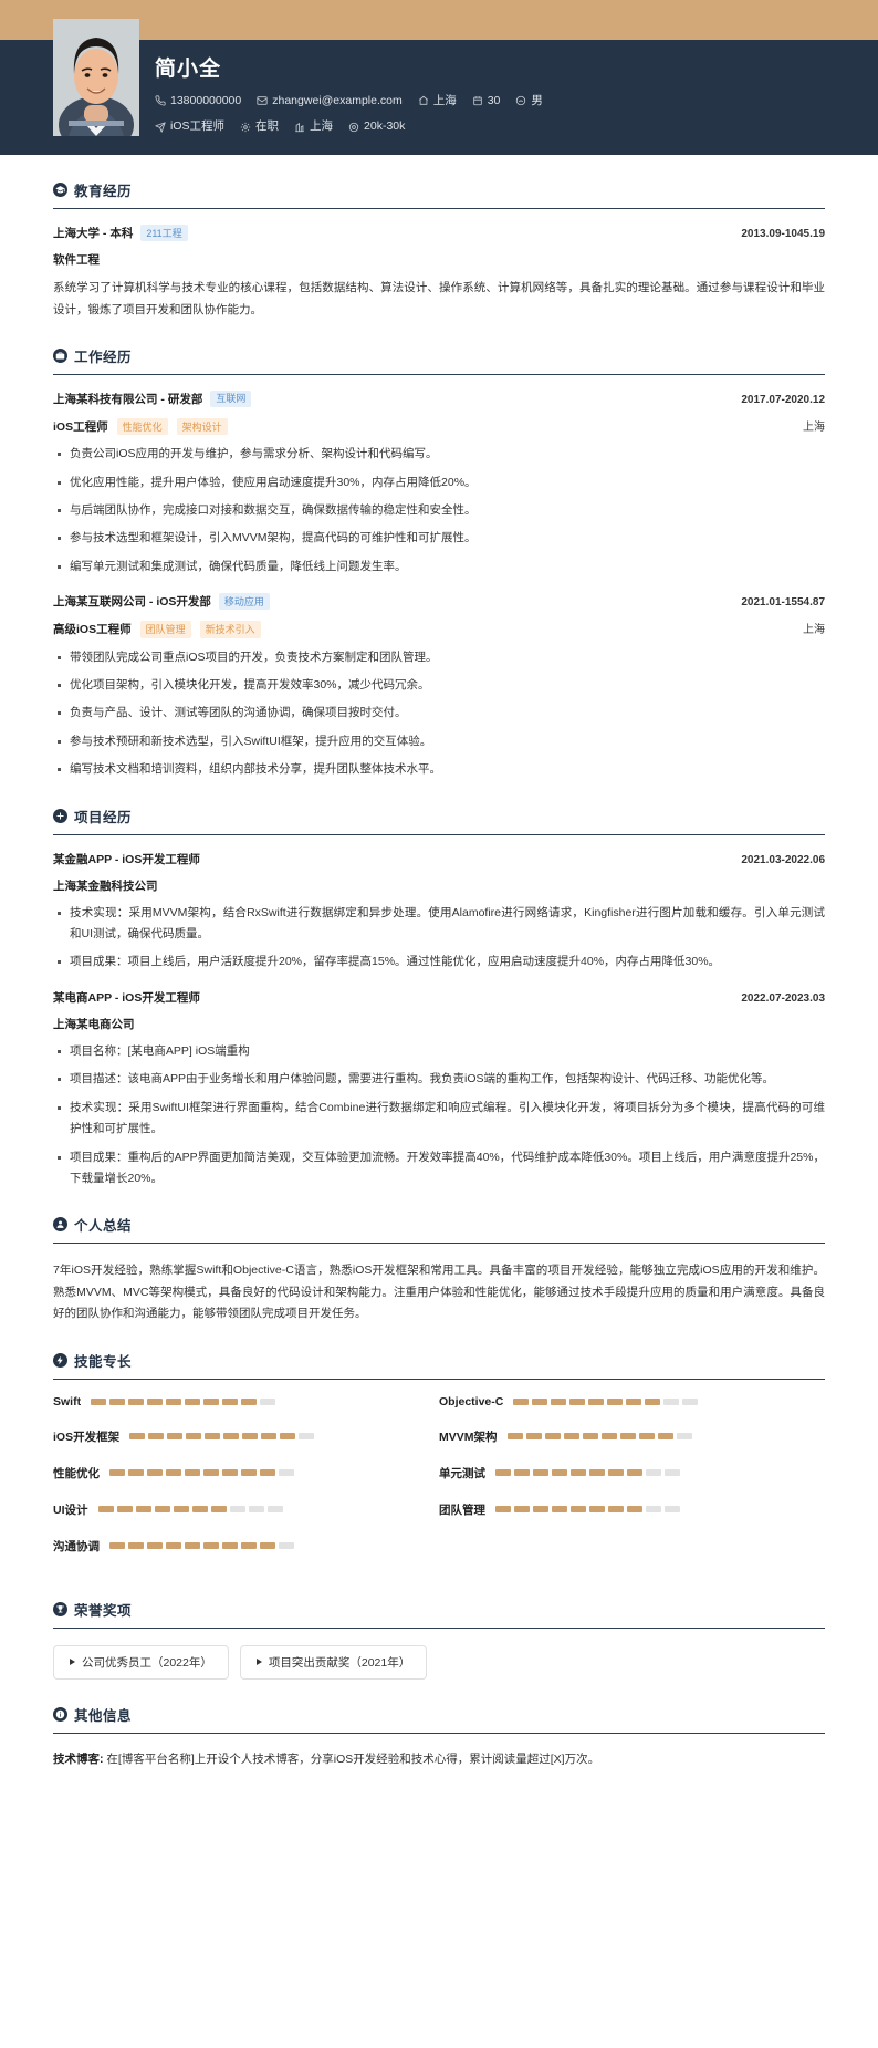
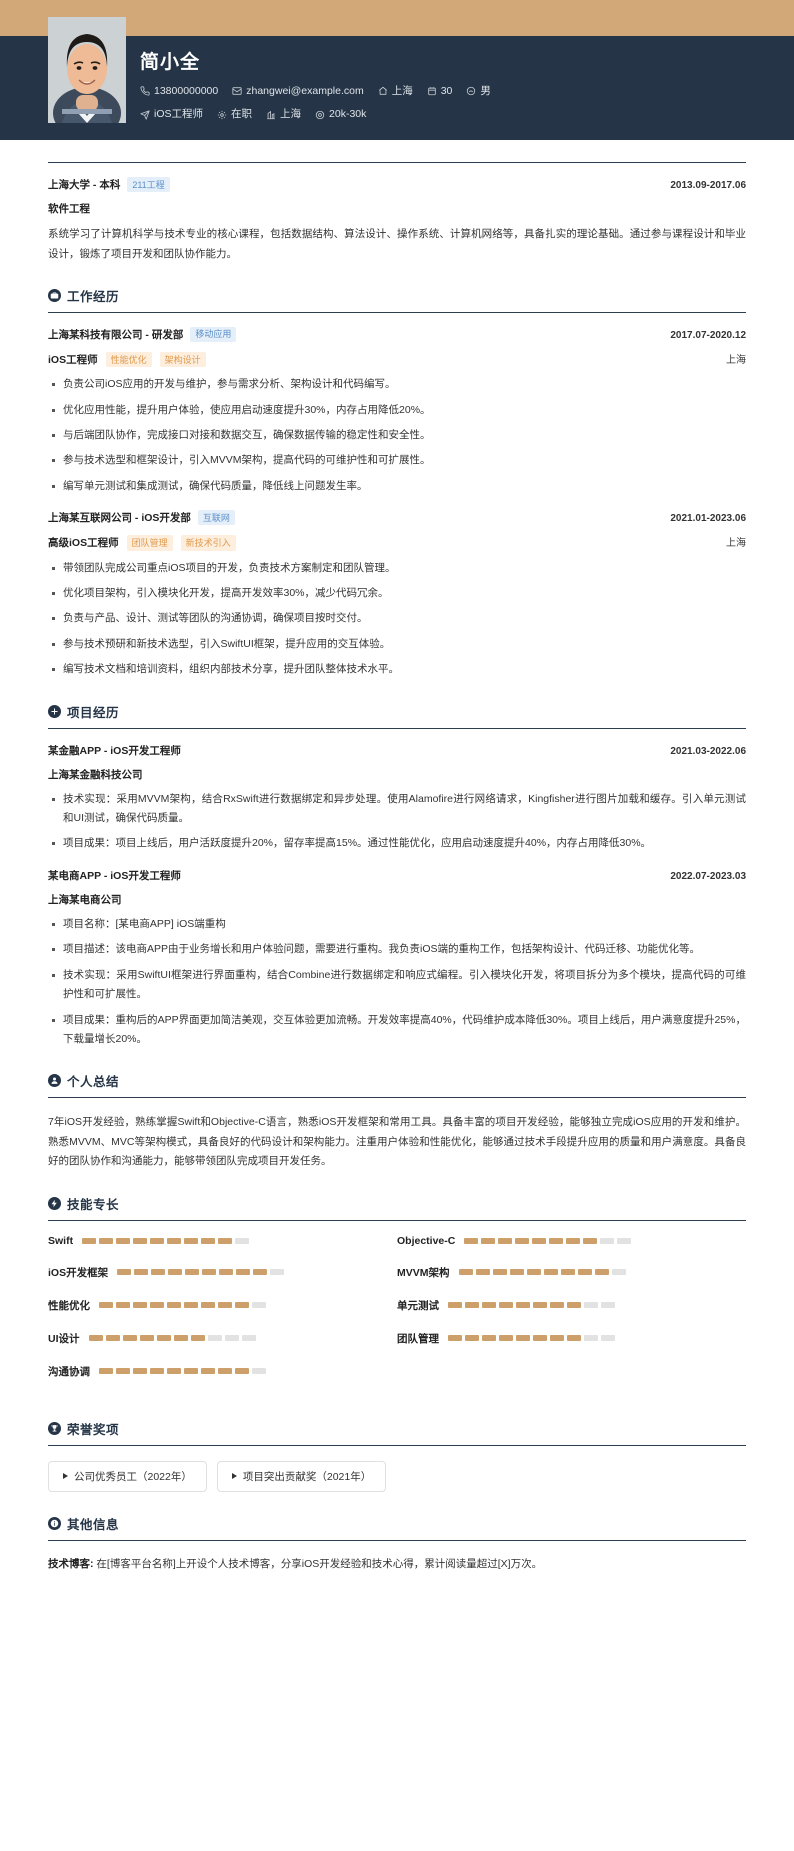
  简小全
  13800000000
  zhangwei@example.com
  上海
  30
  男
  iOS工程师
  在职
  上海
  20k-30k
- 教育经历
  上海大学 - 本科
  211工程
- 2013.09-1045.19
+ 2013.09-2017.06
  软件工程
  系统学习了计算机科学与技术专业的核心课程，包括数据结构、算法设计、操作系统、计算机网络等，具备扎实的理论基础。通过参与课程设计和毕业设计，锻炼了项目开发和团队协作能力。
  工作经历
  上海某科技有限公司 - 研发部
- 互联网
+ 移动应用
  2017.07-2020.12
  iOS工程师
  性能优化
  架构设计
  上海
  负责公司iOS应用的开发与维护，参与需求分析、架构设计和代码编写。
  优化应用性能，提升用户体验，使应用启动速度提升30%，内存占用降低20%。
  与后端团队协作，完成接口对接和数据交互，确保数据传输的稳定性和安全性。
  参与技术选型和框架设计，引入MVVM架构，提高代码的可维护性和可扩展性。
  编写单元测试和集成测试，确保代码质量，降低线上问题发生率。
  上海某互联网公司 - iOS开发部
- 移动应用
+ 互联网
- 2021.01-1554.87
+ 2021.01-2023.06
  高级iOS工程师
  团队管理
  新技术引入
  上海
  带领团队完成公司重点iOS项目的开发，负责技术方案制定和团队管理。
  优化项目架构，引入模块化开发，提高开发效率30%，减少代码冗余。
  负责与产品、设计、测试等团队的沟通协调，确保项目按时交付。
  参与技术预研和新技术选型，引入SwiftUI框架，提升应用的交互体验。
  编写技术文档和培训资料，组织内部技术分享，提升团队整体技术水平。
  项目经历
  某金融APP - iOS开发工程师
  2021.03-2022.06
  上海某金融科技公司
  技术实现：采用MVVM架构，结合RxSwift进行数据绑定和异步处理。使用Alamofire进行网络请求，Kingfisher进行图片加载和缓存。引入单元测试和UI测试，确保代码质量。
  项目成果：项目上线后，用户活跃度提升20%，留存率提高15%。通过性能优化，应用启动速度提升40%，内存占用降低30%。
  某电商APP - iOS开发工程师
  2022.07-2023.03
  上海某电商公司
  项目名称：[某电商APP] iOS端重构
  项目描述：该电商APP由于业务增长和用户体验问题，需要进行重构。我负责iOS端的重构工作，包括架构设计、代码迁移、功能优化等。
  技术实现：采用SwiftUI框架进行界面重构，结合Combine进行数据绑定和响应式编程。引入模块化开发，将项目拆分为多个模块，提高代码的可维护性和可扩展性。
  项目成果：重构后的APP界面更加简洁美观，交互体验更加流畅。开发效率提高40%，代码维护成本降低30%。项目上线后，用户满意度提升25%，下载量增长20%。
  个人总结
  7年iOS开发经验，熟练掌握Swift和Objective-C语言，熟悉iOS开发框架和常用工具。具备丰富的项目开发经验，能够独立完成iOS应用的开发和维护。熟悉MVVM、MVC等架构模式，具备良好的代码设计和架构能力。注重用户体验和性能优化，能够通过技术手段提升应用的质量和用户满意度。具备良好的团队协作和沟通能力，能够带领团队完成项目开发任务。
  技能专长
  Swift
  Objective-C
  iOS开发框架
  MVVM架构
  性能优化
  单元测试
  UI设计
  团队管理
  沟通协调
  荣誉奖项
  公司优秀员工（2022年）
  项目突出贡献奖（2021年）
  其他信息
  技术博客: 在[博客平台名称]上开设个人技术博客，分享iOS开发经验和技术心得，累计阅读量超过[X]万次。
